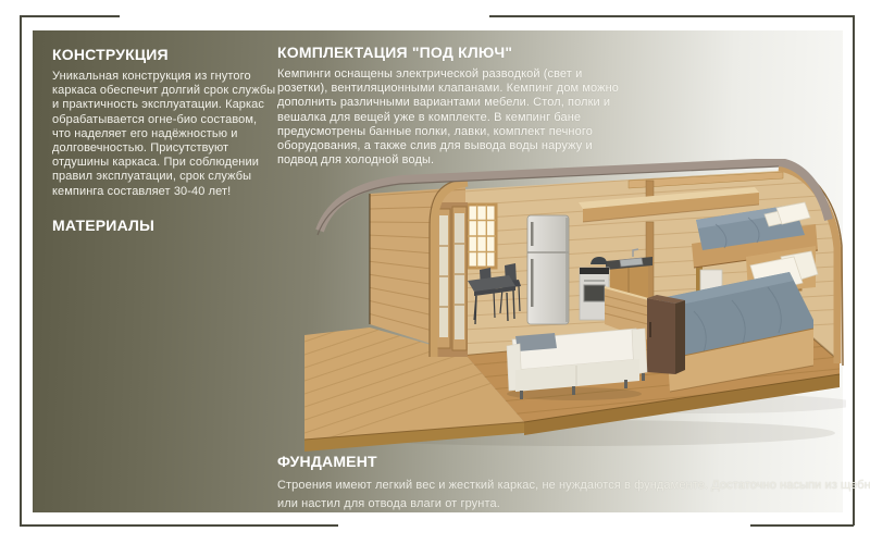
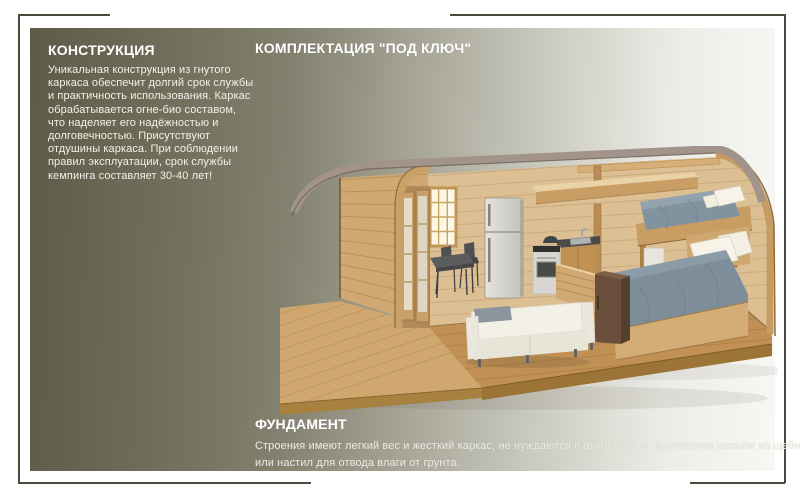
  КОНСТРУКЦИЯ
- Уникальная конструкция из гнутого каркаса обеспечит долгий срок службы и практичность эксплуатации. Каркас обрабатывается огне-био составом, что наделяет его надёжностью и долговечностью. Присутствуют отдушины каркаса. При соблюдении правил эксплуатации, срок службы кемпинга составляет 30-40 лет!
+ Уникальная конструкция из гнутого каркаса обеспечит долгий срок службы и практичность использования. Каркас обрабатывается огне-био составом, что наделяет его надёжностью и долговечностью. Присутствуют отдушины каркаса. При соблюдении правил эксплуатации, срок службы кемпинга составляет 30-40 лет!
- МАТЕРИАЛЫ
  КОМПЛЕКТАЦИЯ "ПОД КЛЮЧ"
- Кемпинги оснащены электрической разводкой (свет и розетки), вентиляционными клапанами. Кемпинг дом можно дополнить различными вариантами мебели. Стол, полки и вешалка для вещей уже в комплекте. В кемпинг бане предусмотрены банные полки, лавки, комплект печного оборудования, а также слив для вывода воды наружу и подвод для холодной воды.
  ФУНДАМЕНТ
  Строения имеют легкий вес и жесткий каркас, не нуждаются в фундаменте. Достаточно насыпи из щебн или настил для отвода влаги от грунта.
